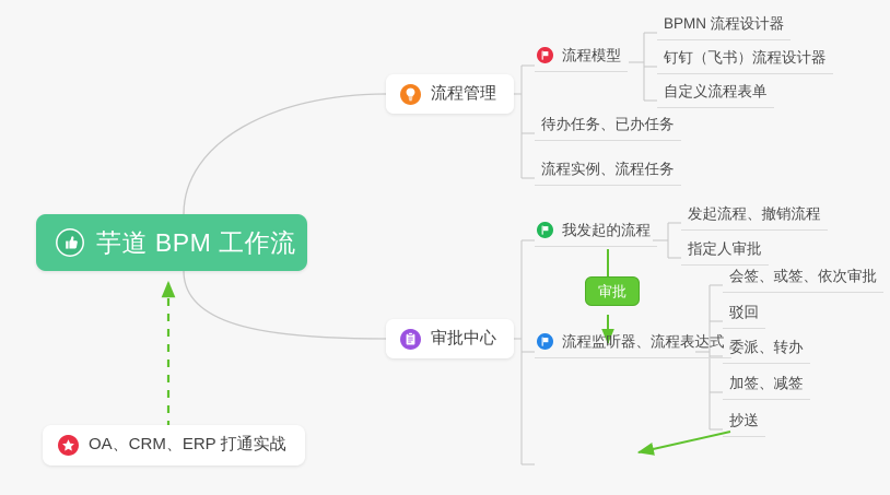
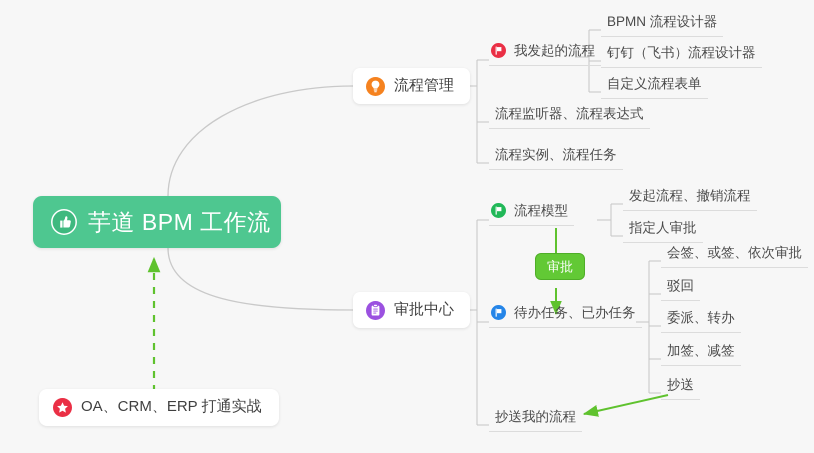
  芋道 BPM 工作流
  流程管理
  审批中心
- 流程模型
+ 我发起的流程
- 待办任务、已办任务
+ 流程监听器、流程表达式
  流程实例、流程任务
  BPMN 流程设计器
  钉钉（飞书）流程设计器
  自定义流程表单
- 我发起的流程
+ 流程模型
- 流程监听器、流程表达式
+ 待办任务、已办任务
+ 抄送我的流程
  发起流程、撤销流程
  指定人审批
  会签、或签、依次审批
  驳回
  委派、转办
  加签、减签
  抄送
  审批
  OA、CRM、ERP 打通实战
